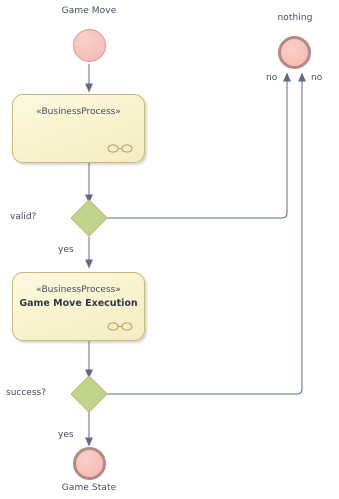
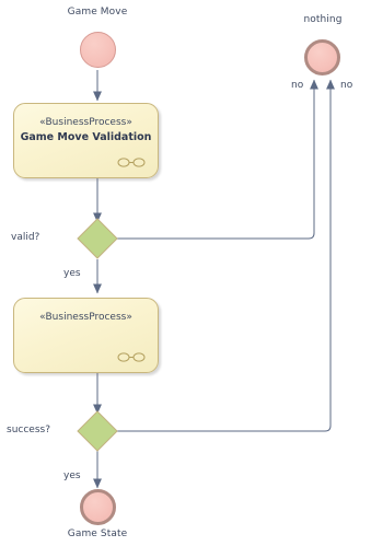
  Game Move
  nothing
  Game State
  «BusinessProcess»
+ Game Move Validation
  «BusinessProcess»
- Game Move Execution
  valid?
  yes
  success?
  yes
  no
  no
